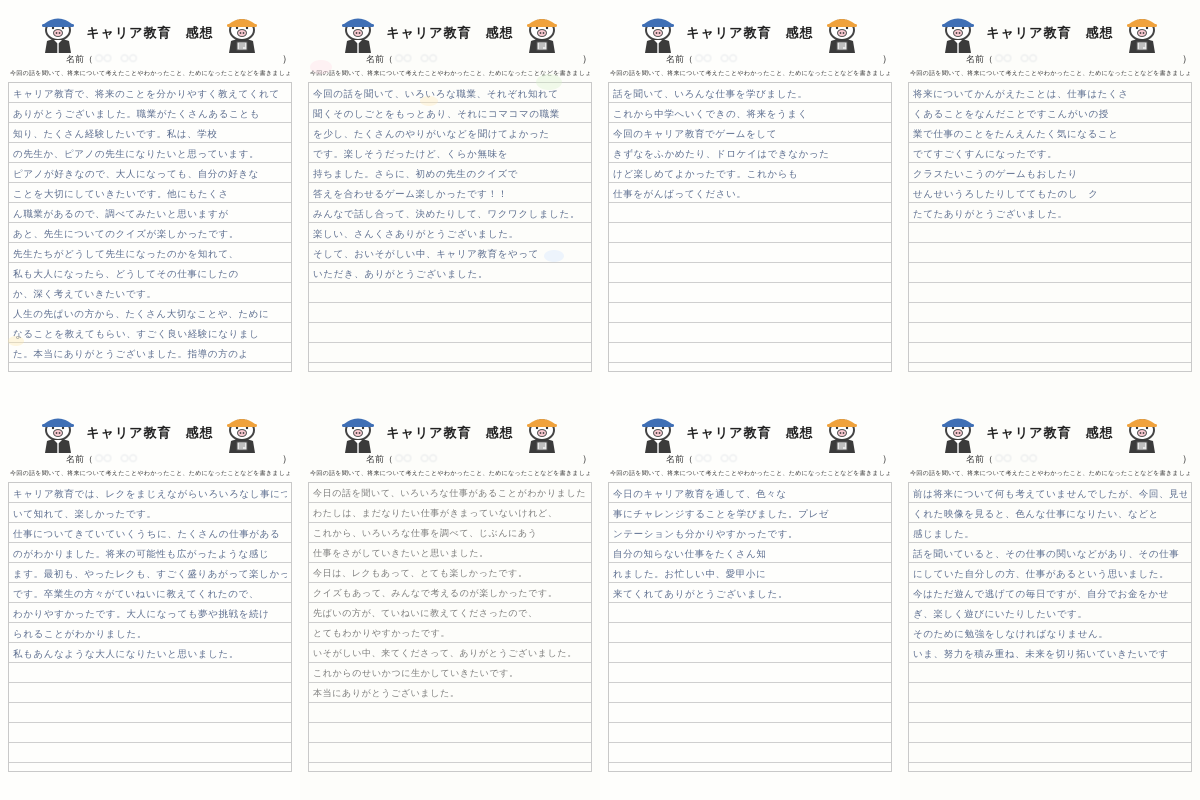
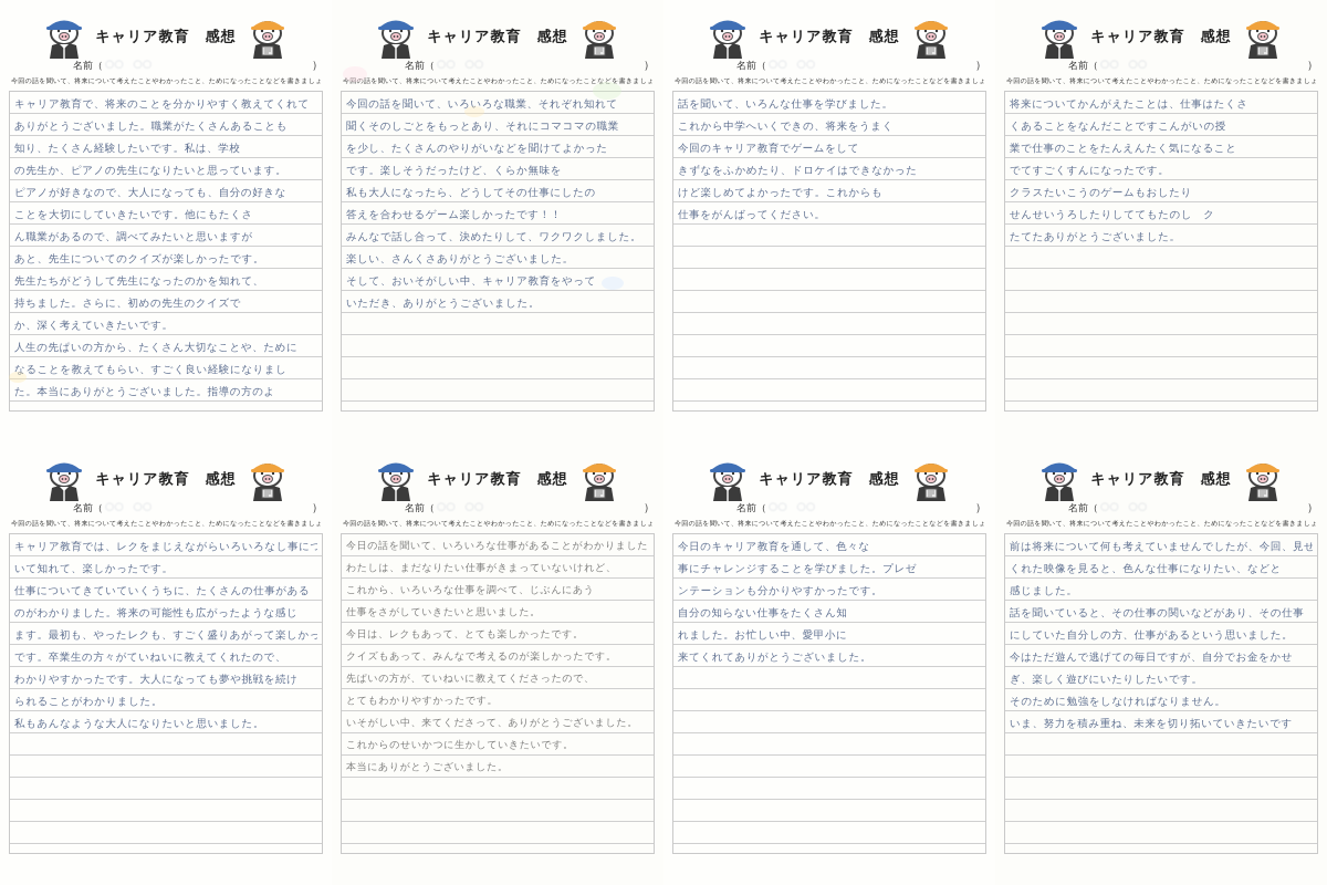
  キャリア教育 感想
  名前（
  ）
  キャリア教育で、将来のことを分かりやすく教えてくれて
  ありがとうございました。職業がたくさんあることも
  知り、たくさん経験したいです。私は、学校
  の先生か、ピアノの先生になりたいと思っています。
  ピアノが好きなので、大人になっても、自分の好きな
  ことを大切にしていきたいです。他にもたくさ
  ん職業があるので、調べてみたいと思いますが
  あと、先生についてのクイズが楽しかったです。
  先生たちがどうして先生になったのかを知れて、
- 私も大人になったら、どうしてその仕事にしたの
+ 持ちました。さらに、初めの先生のクイズで
  か、深く考えていきたいです。
  人生の先ぱいの方から、たくさん大切なことや、ために
  なることを教えてもらい、すごく良い経験になりまし
  た。本当にありがとうございました。指導の方のよ
  キャリア教育 感想
  名前（
  ）
  今回の話を聞いて、いろいろな職業、それぞれ知れて
  聞くそのしごとをもっとあり、それにコマコマの職業
  を少し、たくさんのやりがいなどを聞けてよかった
  です。楽しそうだったけど、くらか無味を
- 持ちました。さらに、初めの先生のクイズで
+ 私も大人になったら、どうしてその仕事にしたの
  答えを合わせるゲーム楽しかったです！！
  みんなで話し合って、決めたりして、ワクワクしました。
  楽しい、さんくさありがとうございました。
  そして、おいそがしい中、キャリア教育をやって
  いただき、ありがとうございました。
  キャリア教育 感想
  名前（
  ）
  話を聞いて、いろんな仕事を学びました。
  これから中学へいくできの、将来をうまく
  今回のキャリア教育でゲームをして
  きずなをふかめたり、ドロケイはできなかった
  けど楽しめてよかったです。これからも
  仕事をがんばってください。
  キャリア教育 感想
  名前（
  ）
  将来についてかんがえたことは、仕事はたくさ
  くあることをなんだことですこんがいの授
  業で仕事のことをたんえんたく気になること
  でてすごくすんになったです。
  クラスたいこうのゲームもおしたり
  せんせいうろしたりしててもたのし ク
  たてたありがとうございました。
  キャリア教育 感想
  名前（
  ）
  キャリア教育では、レクをまじえながらいろいろなし事につ
  いて知れて、楽しかったです。
  仕事についてきていていくうちに、たくさんの仕事がある
  のがわかりました。将来の可能性も広がったような感じ
  ます。最初も、やったレクも、すごく盛りあがって楽しかっ
  です。卒業生の方々がていねいに教えてくれたので、
  わかりやすかったです。大人になっても夢や挑戦を続け
  られることがわかりました。
  私もあんなような大人になりたいと思いました。
  キャリア教育 感想
  名前（
  ）
  今日の話を聞いて、いろいろな仕事があることがわかりました
  わたしは、まだなりたい仕事がきまっていないけれど、
  これから、いろいろな仕事を調べて、じぶんにあう
  仕事をさがしていきたいと思いました。
  今日は、レクもあって、とても楽しかったです。
  クイズもあって、みんなで考えるのが楽しかったです。
  先ぱいの方が、ていねいに教えてくださったので、
  とてもわかりやすかったです。
  いそがしい中、来てくださって、ありがとうございました。
  これからのせいかつに生かしていきたいです。
  本当にありがとうございました。
  キャリア教育 感想
  名前（
  ）
  今日のキャリア教育を通して、色々な
  事にチャレンジすることを学びました。プレゼ
  ンテーションも分かりやすかったです。
  自分の知らない仕事をたくさん知
  れました。お忙しい中、愛甲小に
  来てくれてありがとうございました。
  キャリア教育 感想
  名前（
  ）
  前は将来について何も考えていませんでしたが、今回、見せ
  くれた映像を見ると、色んな仕事になりたい、などと
  感じました。
  話を聞いていると、その仕事の関いなどがあり、その仕事
  にしていた自分しの方、仕事があるという思いました。
  今はただ遊んで逃げての毎日ですが、自分でお金をかせ
  ぎ、楽しく遊びにいたりしたいです。
  そのために勉強をしなければなりません。
  いま、努力を積み重ね、未来を切り拓いていきたいです
